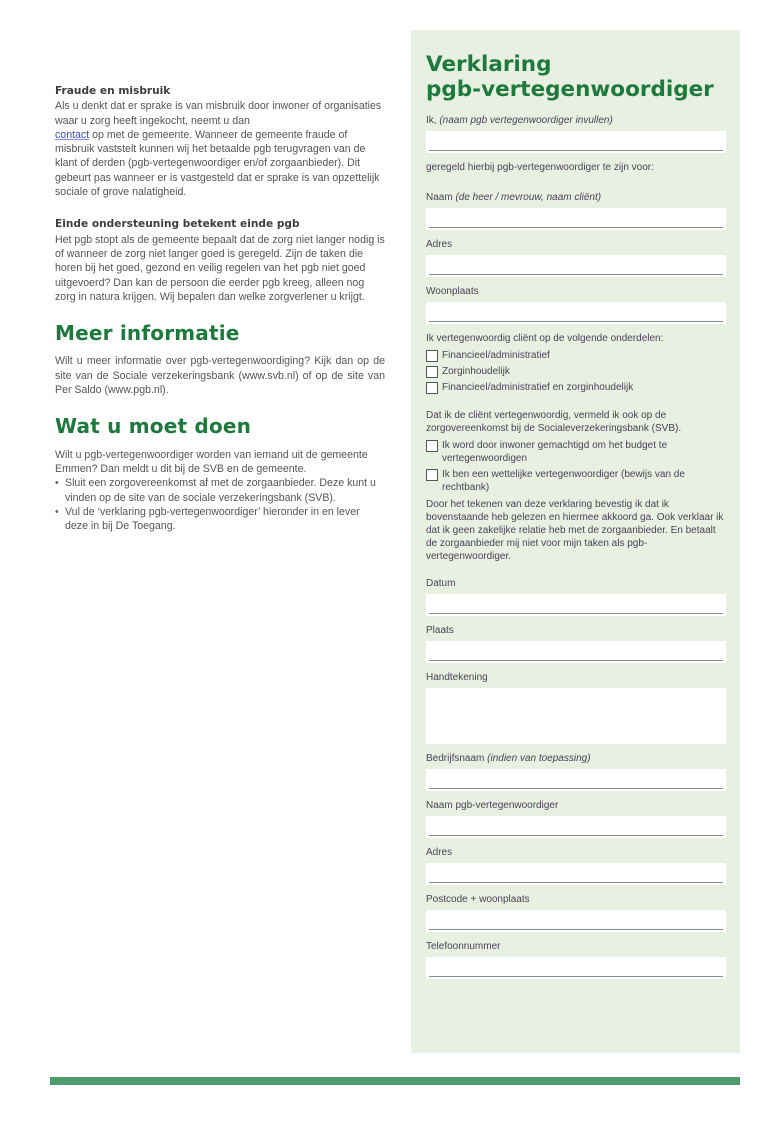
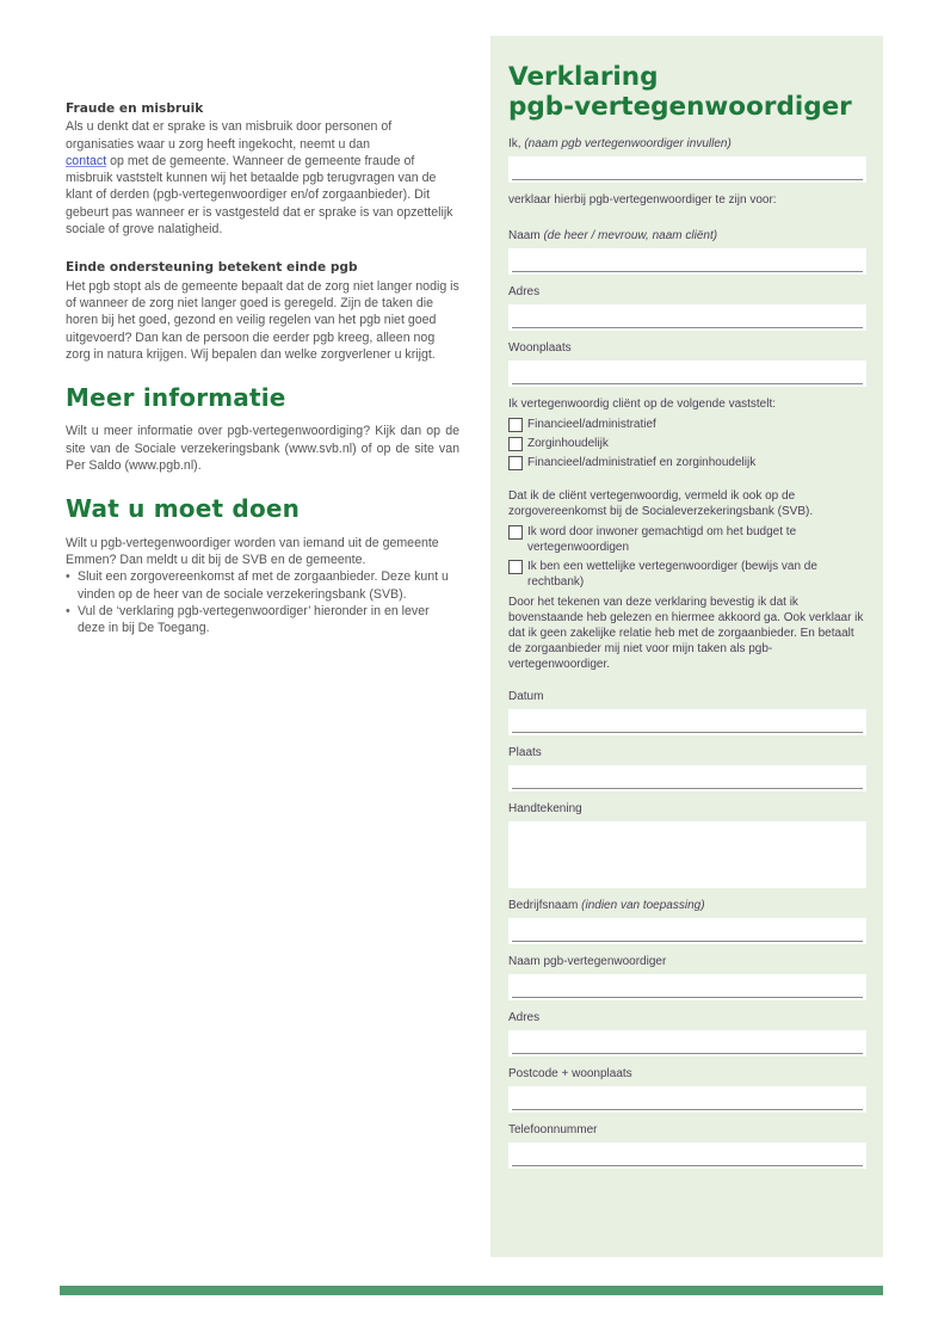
  Fraude en misbruik
- Als u denkt dat er sprake is van misbruik door inwoner of organisaties waar u zorg heeft ingekocht, neemt u dan
+ Als u denkt dat er sprake is van misbruik door personen of organisaties waar u zorg heeft ingekocht, neemt u dan
  contact op met de gemeente. Wanneer de gemeente fraude of misbruik vaststelt kunnen wij het betaalde pgb terugvragen van de klant of derden (pgb-vertegenwoordiger en/of zorgaanbieder). Dit gebeurt pas wanneer er is vastgesteld dat er sprake is van opzettelijk sociale of grove nalatigheid.
  Einde ondersteuning betekent einde pgb
  Het pgb stopt als de gemeente bepaalt dat de zorg niet langer nodig is of wanneer de zorg niet langer goed is geregeld. Zijn de taken die horen bij het goed, gezond en veilig regelen van het pgb niet goed uitgevoerd? Dan kan de persoon die eerder pgb kreeg, alleen nog zorg in natura krijgen. Wij bepalen dan welke zorgverlener u krijgt.
  Meer informatie
  Wilt u meer informatie over pgb-vertegenwoordiging? Kijk dan op de site van de Sociale verzekeringsbank (www.svb.nl) of op de site van Per Saldo (www.pgb.nl).
  Wat u moet doen
  Wilt u pgb-vertegenwoordiger worden van iemand uit de gemeente Emmen? Dan meldt u dit bij de SVB en de gemeente.
- Sluit een zorgovereenkomst af met de zorgaanbieder. Deze kunt u vinden op de site van de sociale verzekeringsbank (SVB).
+ Sluit een zorgovereenkomst af met de zorgaanbieder. Deze kunt u vinden op de heer van de sociale verzekeringsbank (SVB).
  Vul de ‘verklaring pgb-vertegenwoordiger’ hieronder in en lever deze in bij De Toegang.
  Verklaring
  pgb-vertegenwoordiger
  Ik, (naam pgb vertegenwoordiger invullen)
- geregeld hierbij pgb-vertegenwoordiger te zijn voor:
+ verklaar hierbij pgb-vertegenwoordiger te zijn voor:
  Naam (de heer / mevrouw, naam cliënt)
  Adres
  Woonplaats
- Ik vertegenwoordig cliënt op de volgende onderdelen:
+ Ik vertegenwoordig cliënt op de volgende vaststelt:
  Financieel/administratief
  Zorginhoudelijk
  Financieel/administratief en zorginhoudelijk
  Dat ik de cliënt vertegenwoordig, vermeld ik ook op de zorgovereenkomst bij de Socialeverzekeringsbank (SVB).
  Ik word door inwoner gemachtigd om het budget te vertegenwoordigen
  Ik ben een wettelijke vertegenwoordiger (bewijs van de rechtbank)
  Door het tekenen van deze verklaring bevestig ik dat ik bovenstaande heb gelezen en hiermee akkoord ga. Ook verklaar ik dat ik geen zakelijke relatie heb met de zorgaanbieder. En betaalt de zorgaanbieder mij niet voor mijn taken als pgb-vertegenwoordiger.
  Datum
  Plaats
  Handtekening
  Bedrijfsnaam (indien van toepassing)
  Naam pgb-vertegenwoordiger
  Adres
  Postcode + woonplaats
  Telefoonnummer
